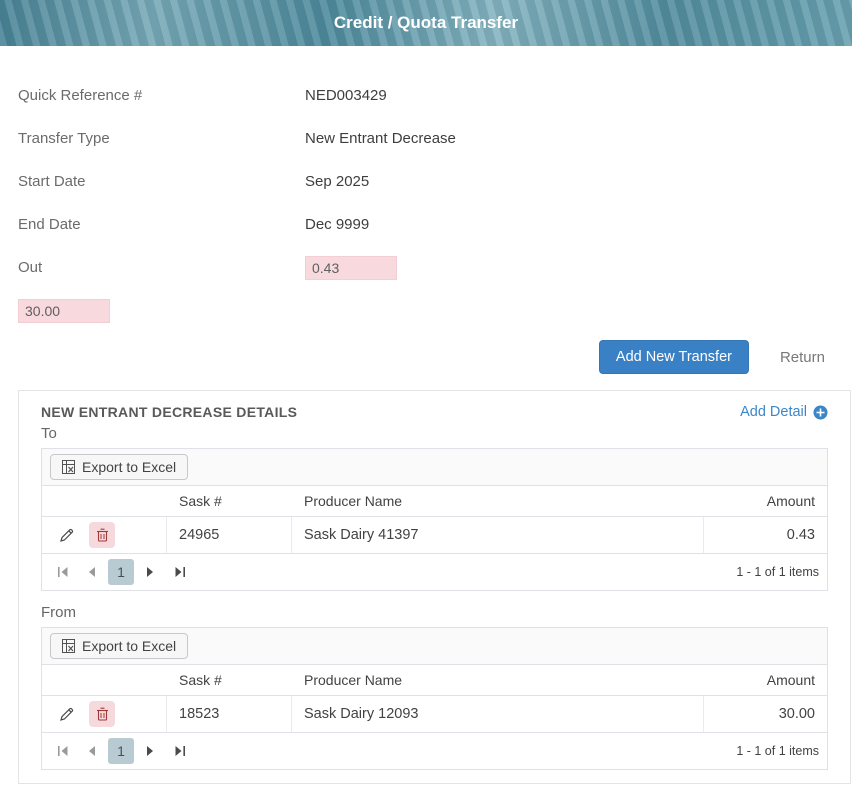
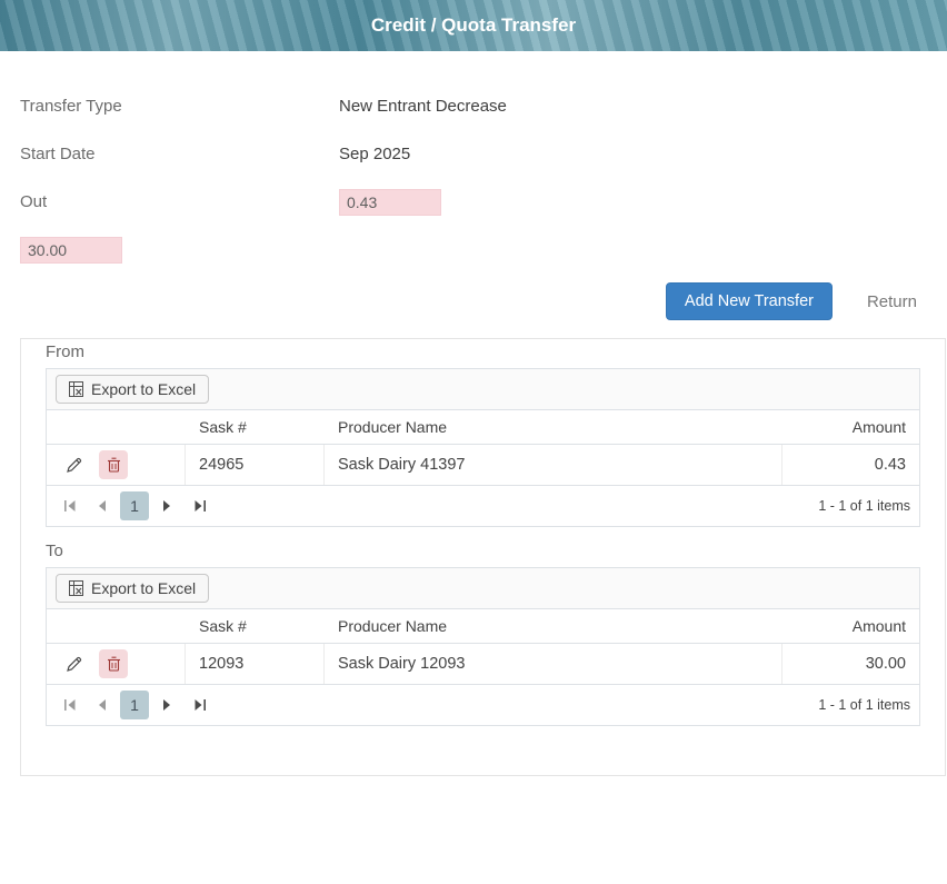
  Credit / Quota Transfer
- Quick Reference #
- NED003429
  Transfer Type
  New Entrant Decrease
  Start Date
  Sep 2025
- End Date
- Dec 9999
  Out
  0.43
  30.00
  Add New Transfer
  Return
- NEW ENTRANT DECREASE DETAILS
- Add Detail
- To
+ From
  Export to Excel
  Sask #
  Producer Name
  Amount
  24965
  Sask Dairy 41397
  0.43
  1
  1 - 1 of 1 items
- From
+ To
  Export to Excel
  Sask #
  Producer Name
  Amount
- 18523
+ 12093
  Sask Dairy 12093
  30.00
  1
  1 - 1 of 1 items
